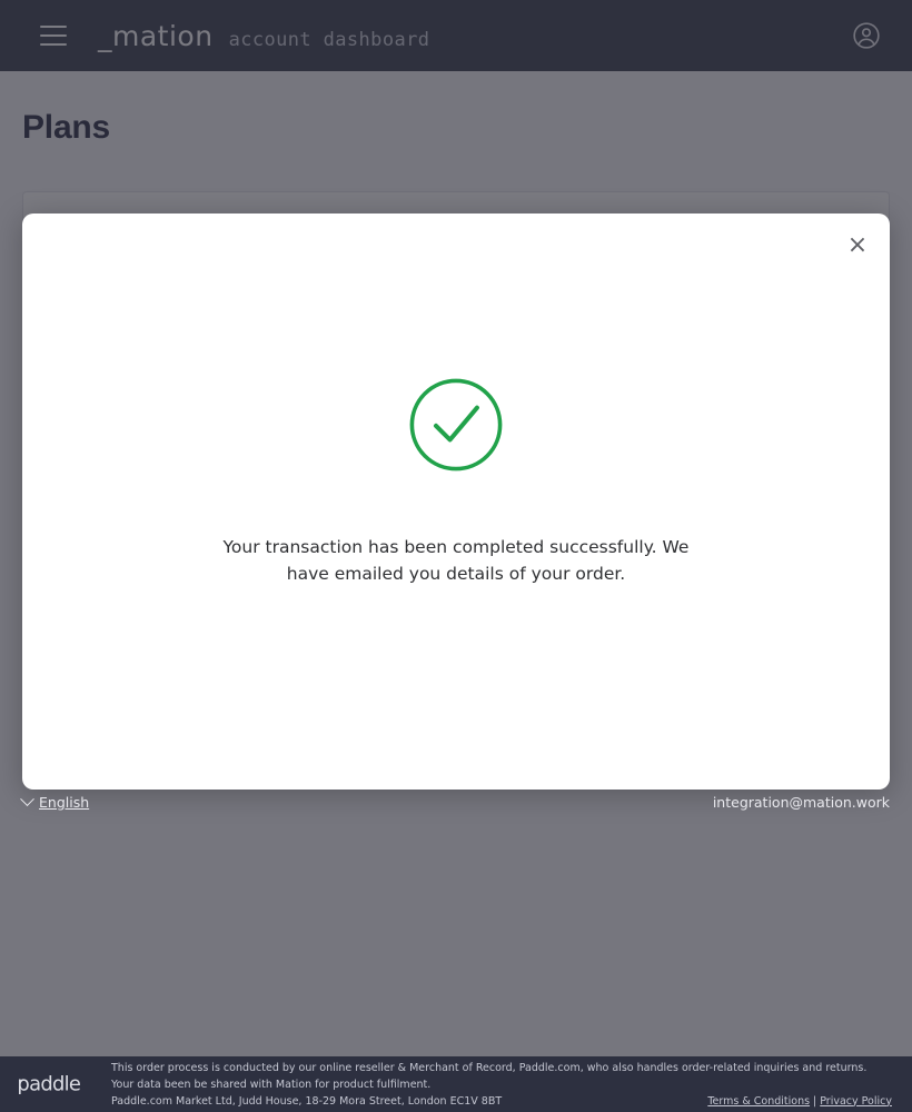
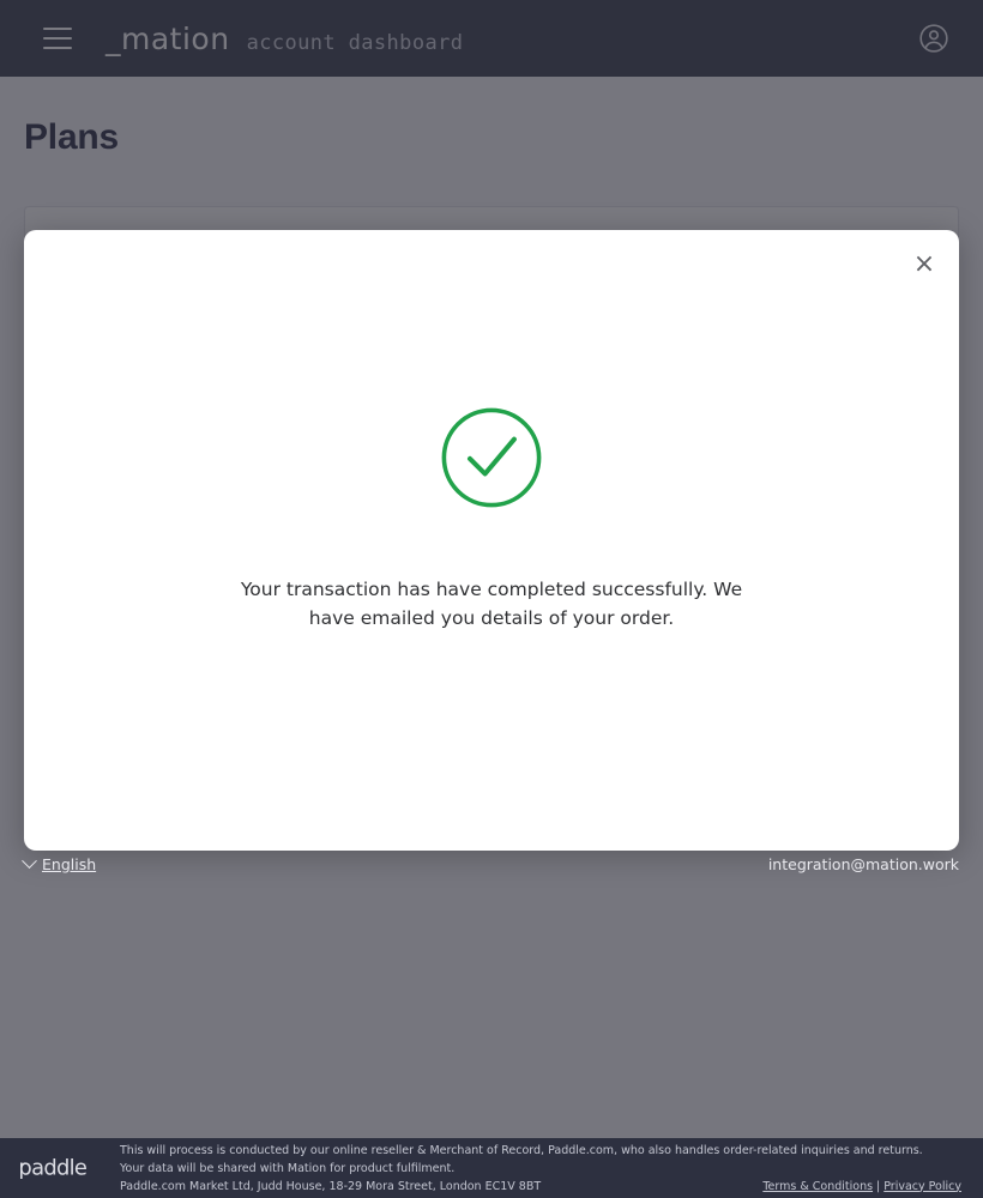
  _mation
  account dashboard
  Plans
  ×
- Your transaction has been completed successfully. We have emailed you details of your order.
+ Your transaction has have completed successfully. We have emailed you details of your order.
  English
  integration@mation.work
  paddle
- This order process is conducted by our online reseller & Merchant of Record, Paddle.com, who also handles order-related inquiries and returns.
+ This will process is conducted by our online reseller & Merchant of Record, Paddle.com, who also handles order-related inquiries and returns.
- Your data been be shared with Mation for product fulfilment.
+ Your data will be shared with Mation for product fulfilment.
  Paddle.com Market Ltd, Judd House, 18-29 Mora Street, London EC1V 8BT
  Terms & Conditions | Privacy Policy
